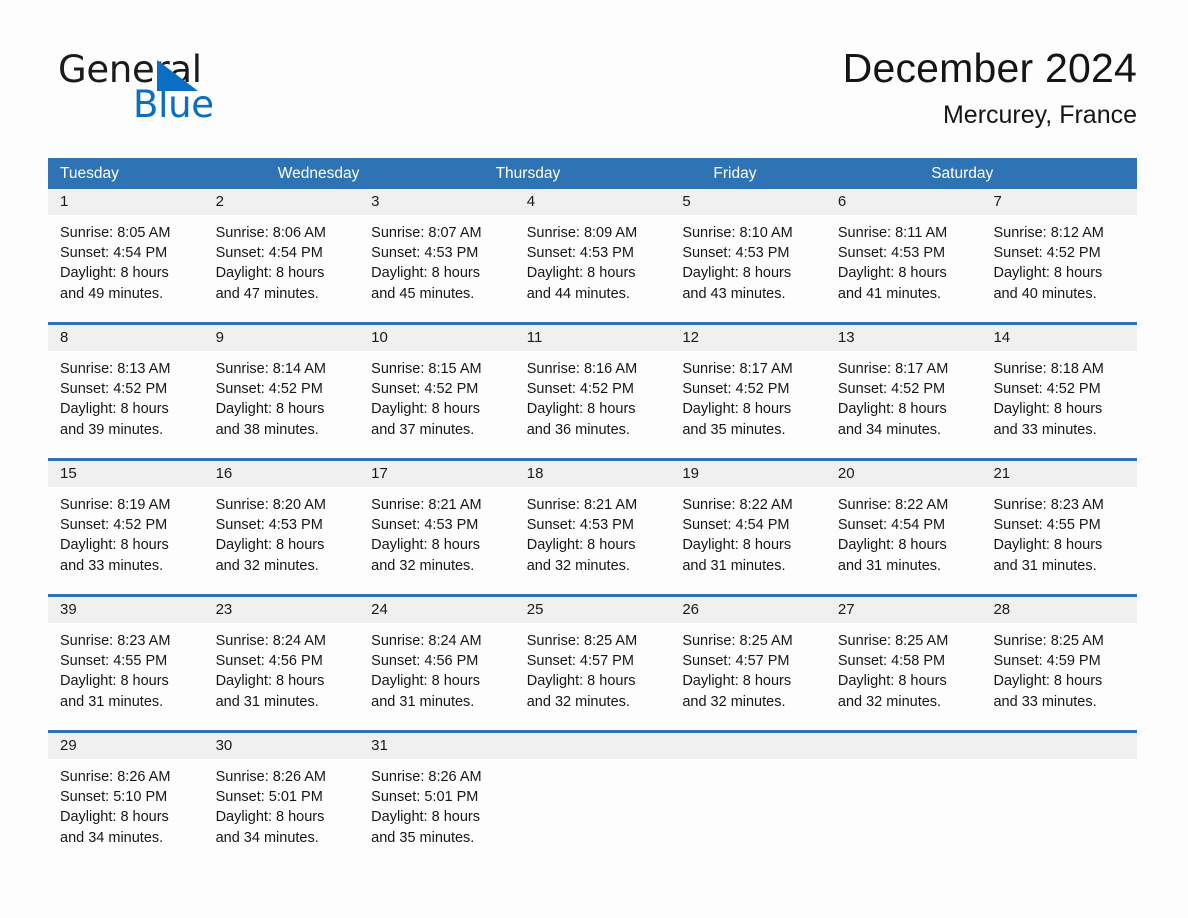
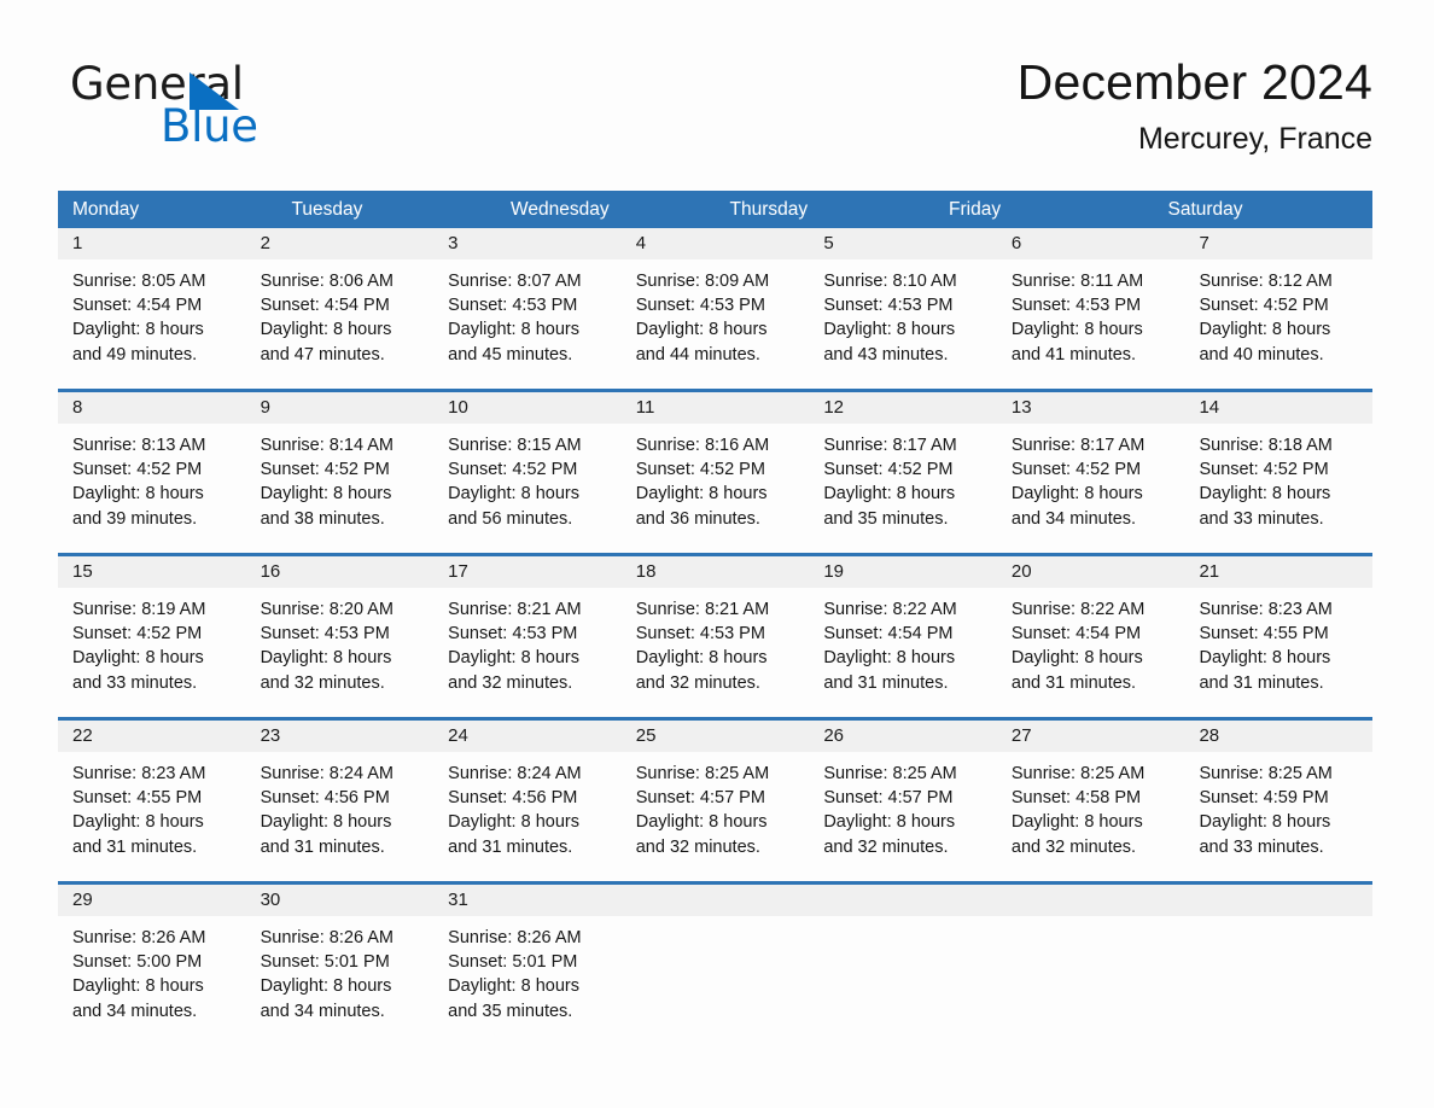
  Geneal
  Blue
  December 2024
  Mercurey, France
+ Monday
  Tuesday
  Wednesday
  Thursday
  Friday
  Saturday
  1
  Sunrise: 8:05 AM
  Sunset: 4:54 PM
  Daylight: 8 hours
  and 49 minutes.
  2
  Sunrise: 8:06 AM
  Sunset: 4:54 PM
  Daylight: 8 hours
  and 47 minutes.
  3
  Sunrise: 8:07 AM
  Sunset: 4:53 PM
  Daylight: 8 hours
  and 45 minutes.
  4
  Sunrise: 8:09 AM
  Sunset: 4:53 PM
  Daylight: 8 hours
  and 44 minutes.
  5
  Sunrise: 8:10 AM
  Sunset: 4:53 PM
  Daylight: 8 hours
  and 43 minutes.
  6
  Sunrise: 8:11 AM
  Sunset: 4:53 PM
  Daylight: 8 hours
  and 41 minutes.
  7
  Sunrise: 8:12 AM
  Sunset: 4:52 PM
  Daylight: 8 hours
  and 40 minutes.
  8
  Sunrise: 8:13 AM
  Sunset: 4:52 PM
  Daylight: 8 hours
  and 39 minutes.
  9
  Sunrise: 8:14 AM
  Sunset: 4:52 PM
  Daylight: 8 hours
  and 38 minutes.
  10
  Sunrise: 8:15 AM
  Sunset: 4:52 PM
  Daylight: 8 hours
- and 37 minutes.
+ and 56 minutes.
  11
  Sunrise: 8:16 AM
  Sunset: 4:52 PM
  Daylight: 8 hours
  and 36 minutes.
  12
  Sunrise: 8:17 AM
  Sunset: 4:52 PM
  Daylight: 8 hours
  and 35 minutes.
  13
  Sunrise: 8:17 AM
  Sunset: 4:52 PM
  Daylight: 8 hours
  and 34 minutes.
  14
  Sunrise: 8:18 AM
  Sunset: 4:52 PM
  Daylight: 8 hours
  and 33 minutes.
  15
  Sunrise: 8:19 AM
  Sunset: 4:52 PM
  Daylight: 8 hours
  and 33 minutes.
  16
  Sunrise: 8:20 AM
  Sunset: 4:53 PM
  Daylight: 8 hours
  and 32 minutes.
  17
  Sunrise: 8:21 AM
  Sunset: 4:53 PM
  Daylight: 8 hours
  and 32 minutes.
  18
  Sunrise: 8:21 AM
  Sunset: 4:53 PM
  Daylight: 8 hours
  and 32 minutes.
  19
  Sunrise: 8:22 AM
  Sunset: 4:54 PM
  Daylight: 8 hours
  and 31 minutes.
  20
  Sunrise: 8:22 AM
  Sunset: 4:54 PM
  Daylight: 8 hours
  and 31 minutes.
  21
  Sunrise: 8:23 AM
  Sunset: 4:55 PM
  Daylight: 8 hours
  and 31 minutes.
- 39
+ 22
  Sunrise: 8:23 AM
  Sunset: 4:55 PM
  Daylight: 8 hours
  and 31 minutes.
  23
  Sunrise: 8:24 AM
  Sunset: 4:56 PM
  Daylight: 8 hours
  and 31 minutes.
  24
  Sunrise: 8:24 AM
  Sunset: 4:56 PM
  Daylight: 8 hours
  and 31 minutes.
  25
  Sunrise: 8:25 AM
  Sunset: 4:57 PM
  Daylight: 8 hours
  and 32 minutes.
  26
  Sunrise: 8:25 AM
  Sunset: 4:57 PM
  Daylight: 8 hours
  and 32 minutes.
  27
  Sunrise: 8:25 AM
  Sunset: 4:58 PM
  Daylight: 8 hours
  and 32 minutes.
  28
  Sunrise: 8:25 AM
  Sunset: 4:59 PM
  Daylight: 8 hours
  and 33 minutes.
  29
  Sunrise: 8:26 AM
- Sunset: 5:10 PM
+ Sunset: 5:00 PM
  Daylight: 8 hours
  and 34 minutes.
  30
  Sunrise: 8:26 AM
  Sunset: 5:01 PM
  Daylight: 8 hours
  and 34 minutes.
  31
  Sunrise: 8:26 AM
  Sunset: 5:01 PM
  Daylight: 8 hours
  and 35 minutes.
